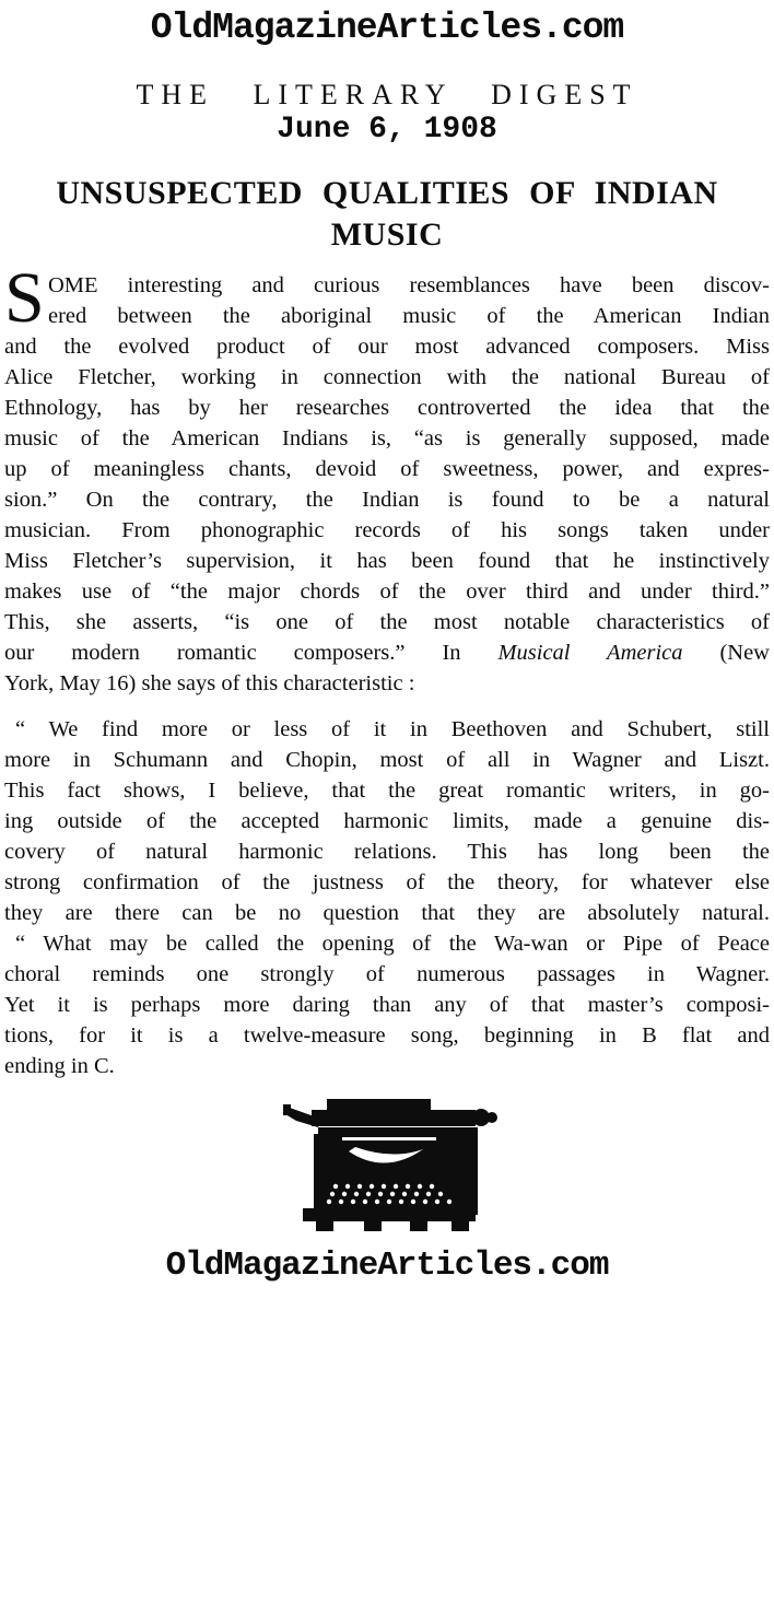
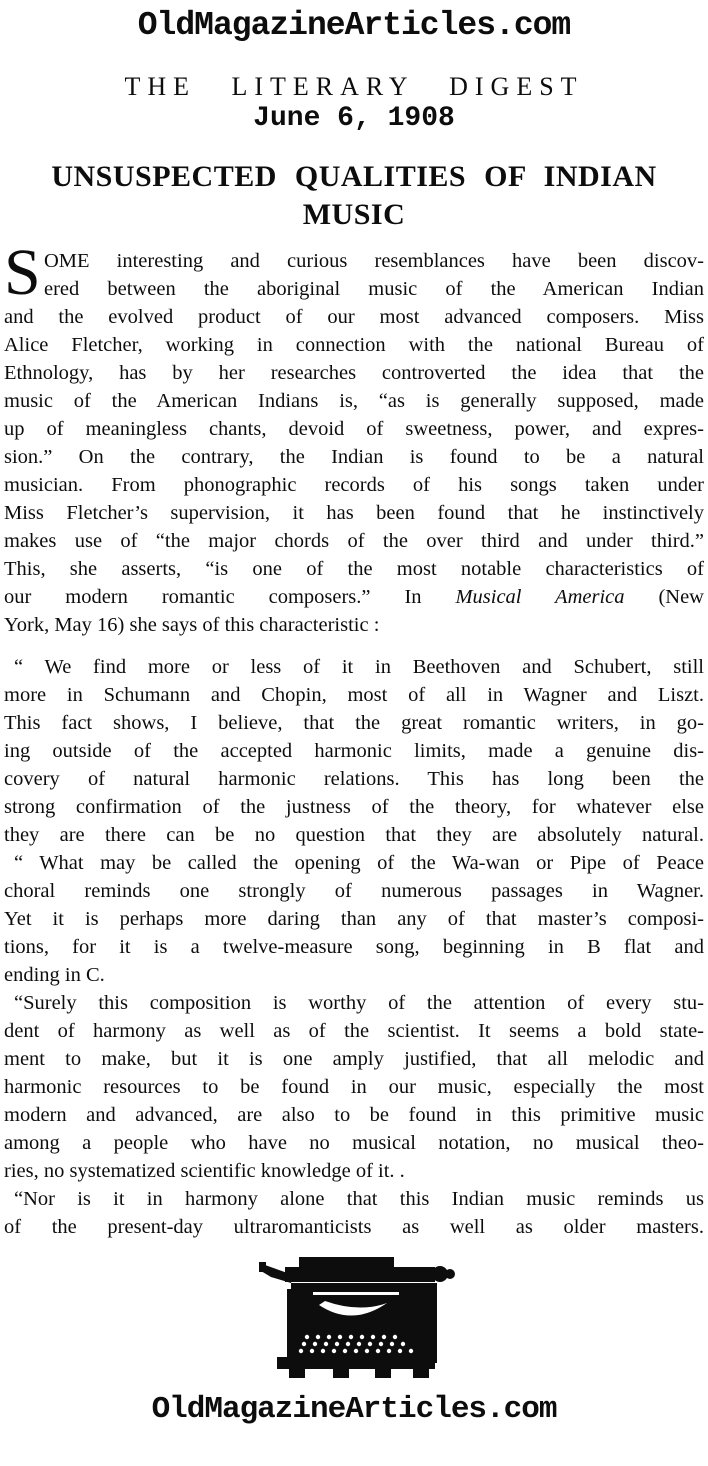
  OldMagazineArticles.com
  THE LITERARY DIGEST
  June 6, 1908
  UNSUSPECTED QUALITIES OF INDIAN
  MUSIC
  S
  OME interesting and curious resemblances have been discov-
  ered between the aboriginal music of the American Indian
  and the evolved product of our most advanced composers. Miss
  Alice Fletcher, working in connection with the national Bureau of
  Ethnology, has by her researches controverted the idea that the
  music of the American Indians is, “as is generally supposed, made
  up of meaningless chants, devoid of sweetness, power, and expres-
  sion.” On the contrary, the Indian is found to be a natural
  musician. From phonographic records of his songs taken under
  Miss Fletcher’s supervision, it has been found that he instinctively
  makes use of “the major chords of the over third and under third.”
  This, she asserts, “is one of the most notable characteristics of
  our modern romantic composers.” In Musical America (New
  York, May 16) she says of this characteristic :
  “ We find more or less of it in Beethoven and Schubert, still
  more in Schumann and Chopin, most of all in Wagner and Liszt.
  This fact shows, I believe, that the great romantic writers, in go-
  ing outside of the accepted harmonic limits, made a genuine dis-
  covery of natural harmonic relations. This has long been the
  strong confirmation of the justness of the theory, for whatever else
  they are there can be no question that they are absolutely natural.
  “ What may be called the opening of the Wa-wan or Pipe of Peace
  choral reminds one strongly of numerous passages in Wagner.
  Yet it is perhaps more daring than any of that master’s composi-
  tions, for it is a twelve-measure song, beginning in B flat and
  ending in C.
+ “Surely this composition is worthy of the attention of every stu-
+ dent of harmony as well as of the scientist. It seems a bold state-
+ ment to make, but it is one amply justified, that all melodic and
+ harmonic resources to be found in our music, especially the most
+ modern and advanced, are also to be found in this primitive music
+ among a people who have no musical notation, no musical theo-
+ ries, no systematized scientific knowledge of it. .
+ “Nor is it in harmony alone that this Indian music reminds us
+ of the present-day ultraromanticists as well as older masters.
  OldMagazineArticles.com
